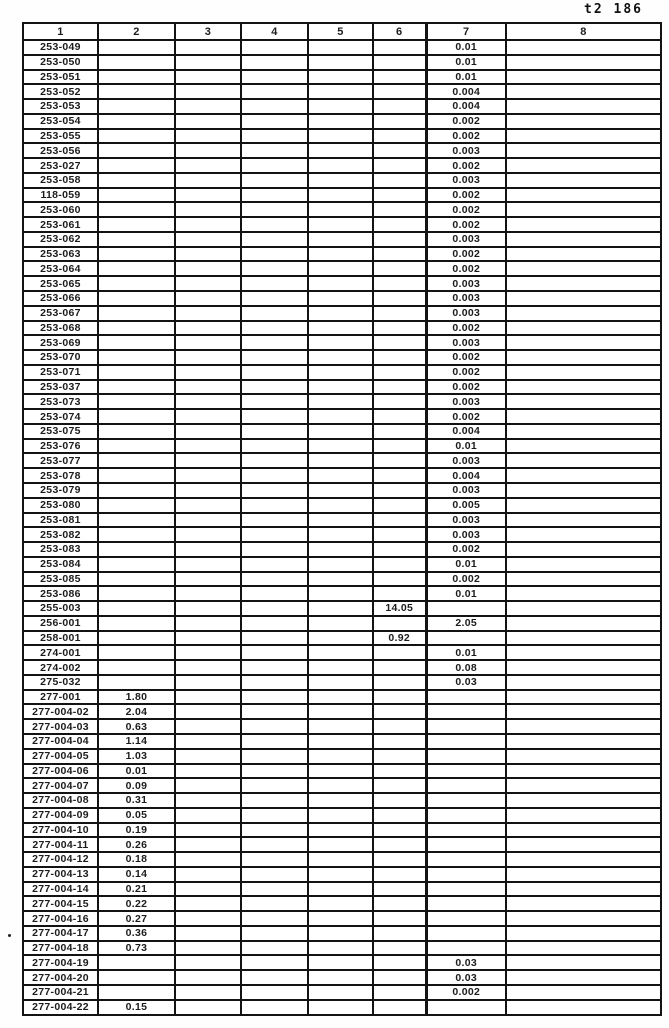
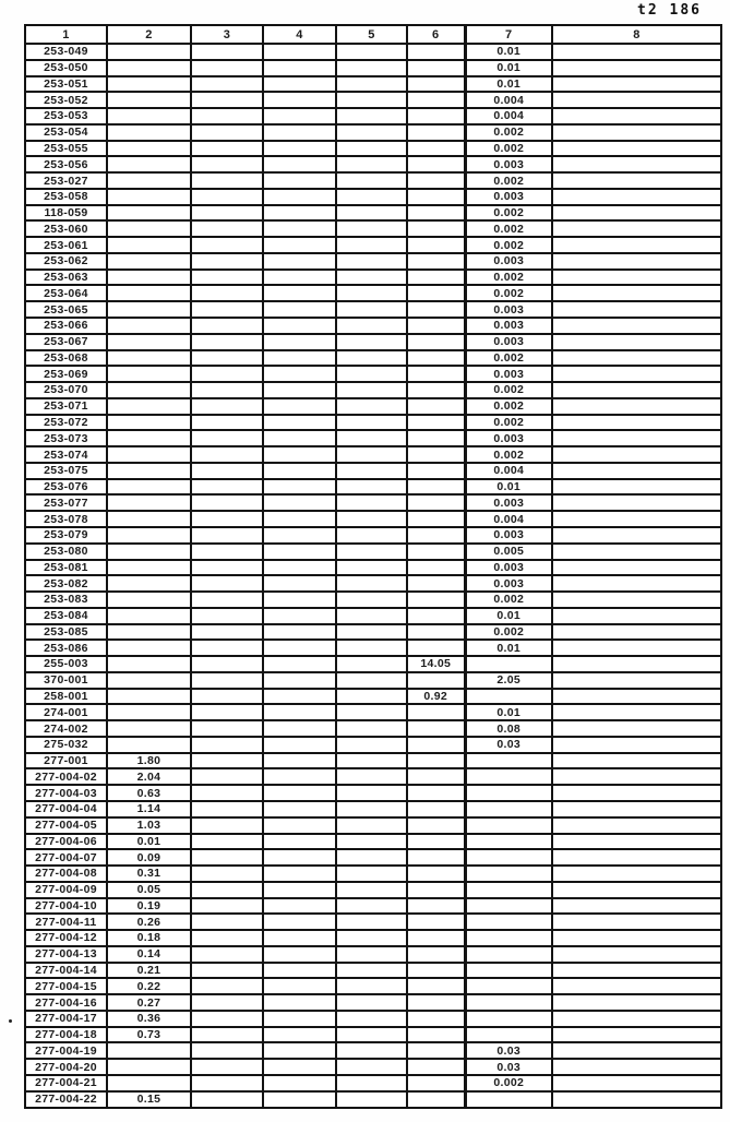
  t2 186
  1	2	3	4	5	6	7	8
  253-049						0.01
  253-050						0.01
  253-051						0.01
  253-052						0.004
  253-053						0.004
  253-054						0.002
  253-055						0.002
  253-056						0.003
  253-027						0.002
  253-058						0.003
  118-059						0.002
  253-060						0.002
  253-061						0.002
  253-062						0.003
  253-063						0.002
  253-064						0.002
  253-065						0.003
  253-066						0.003
  253-067						0.003
  253-068						0.002
  253-069						0.003
  253-070						0.002
  253-071						0.002
- 253-037						0.002
+ 253-072						0.002
  253-073						0.003
  253-074						0.002
  253-075						0.004
  253-076						0.01
  253-077						0.003
  253-078						0.004
  253-079						0.003
  253-080						0.005
  253-081						0.003
  253-082						0.003
  253-083						0.002
  253-084						0.01
  253-085						0.002
  253-086						0.01
  255-003					14.05
- 256-001						2.05
+ 370-001						2.05
  258-001					0.92
  274-001						0.01
  274-002						0.08
  275-032						0.03
  277-001	1.80
  277-004-02	2.04
  277-004-03	0.63
  277-004-04	1.14
  277-004-05	1.03
  277-004-06	0.01
  277-004-07	0.09
  277-004-08	0.31
  277-004-09	0.05
  277-004-10	0.19
  277-004-11	0.26
  277-004-12	0.18
  277-004-13	0.14
  277-004-14	0.21
  277-004-15	0.22
  277-004-16	0.27
  277-004-17	0.36
  277-004-18	0.73
  277-004-19						0.03
  277-004-20						0.03
  277-004-21						0.002
  277-004-22	0.15
